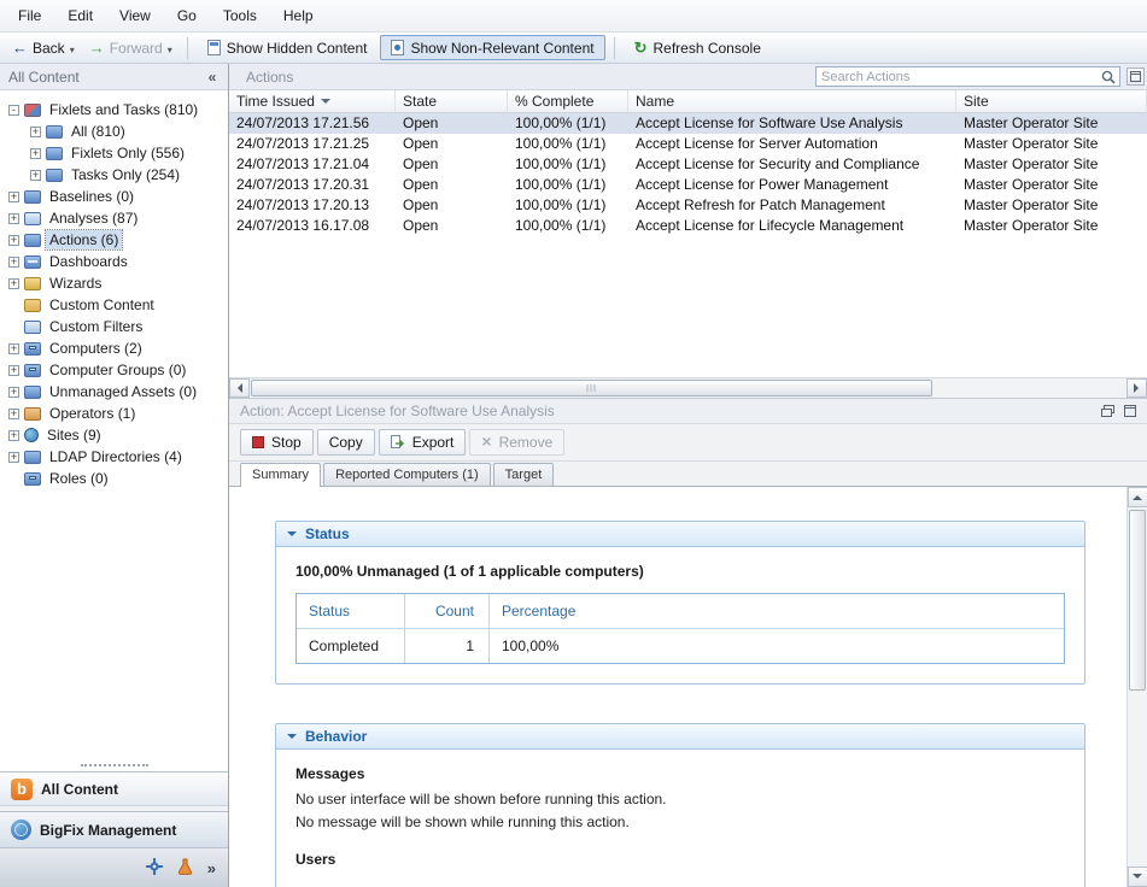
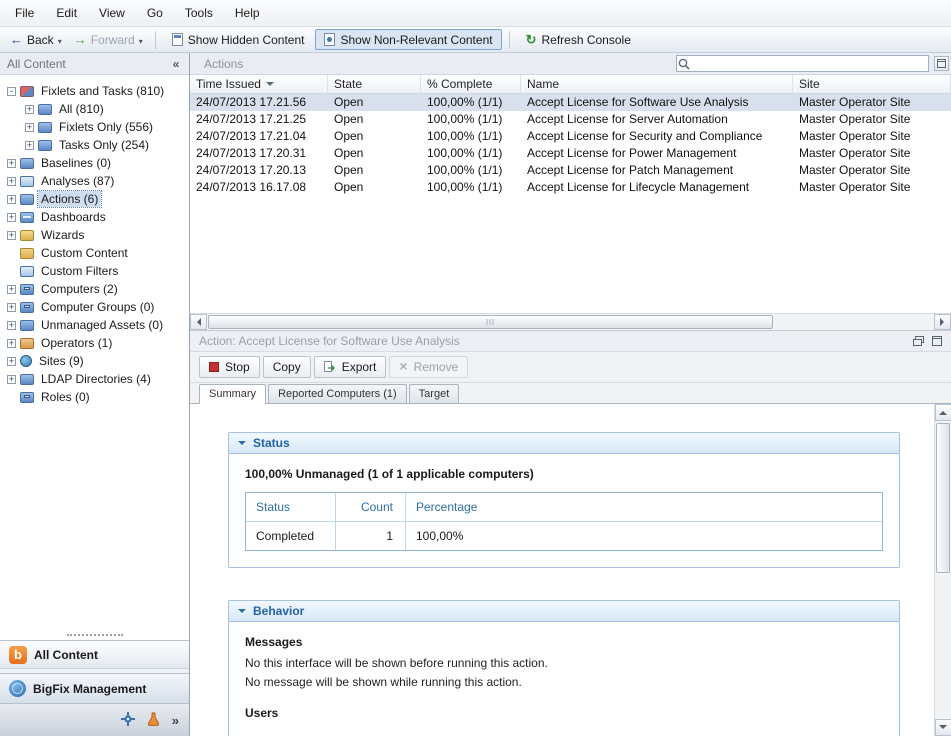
  File
  Edit
  View
  Go
  Tools
  Help
  Back
  Forward
  Show Hidden Content
  Show Non-Relevant Content
  ↻
  Refresh Console
  All Content
  -
  Fixlets and Tasks (810)
  +
  All (810)
  +
  Fixlets Only (556)
  +
  Tasks Only (254)
  +
  Baselines (0)
  +
  Analyses (87)
  +
  Actions (6)
  +
  Dashboards
  +
  Wizards
  Custom Content
  Custom Filters
  +
  Computers (2)
  +
  Computer Groups (0)
  +
  Unmanaged Assets (0)
  +
  Operators (1)
  +
  Sites (9)
  +
  LDAP Directories (4)
  Roles (0)
  b
  All Content
  BigFix Management
  Actions
- Search Actions
  Time Issued
  State
  % Complete
  Name
  Site
  24/07/2013 17.21.56
  Open
  100,00% (1/1)
  Accept License for Software Use Analysis
  Master Operator Site
  24/07/2013 17.21.25
  Open
  100,00% (1/1)
  Accept License for Server Automation
  Master Operator Site
  24/07/2013 17.21.04
  Open
  100,00% (1/1)
  Accept License for Security and Compliance
  Master Operator Site
  24/07/2013 17.20.31
  Open
  100,00% (1/1)
  Accept License for Power Management
  Master Operator Site
  24/07/2013 17.20.13
  Open
  100,00% (1/1)
- Accept Refresh for Patch Management
+ Accept License for Patch Management
  Master Operator Site
  24/07/2013 16.17.08
  Open
  100,00% (1/1)
  Accept License for Lifecycle Management
  Master Operator Site
  Action: Accept License for Software Use Analysis
  Stop
  Copy
  Export
  Remove
  Summary
  Reported Computers (1)
  Target
  Status
  100,00% Unmanaged (1 of 1 applicable computers)
  Status
  Count
  Percentage
  Completed
  1
  100,00%
  Behavior
  Messages
- No user interface will be shown before running this action.
+ No this interface will be shown before running this action.
  No message will be shown while running this action.
  Users
